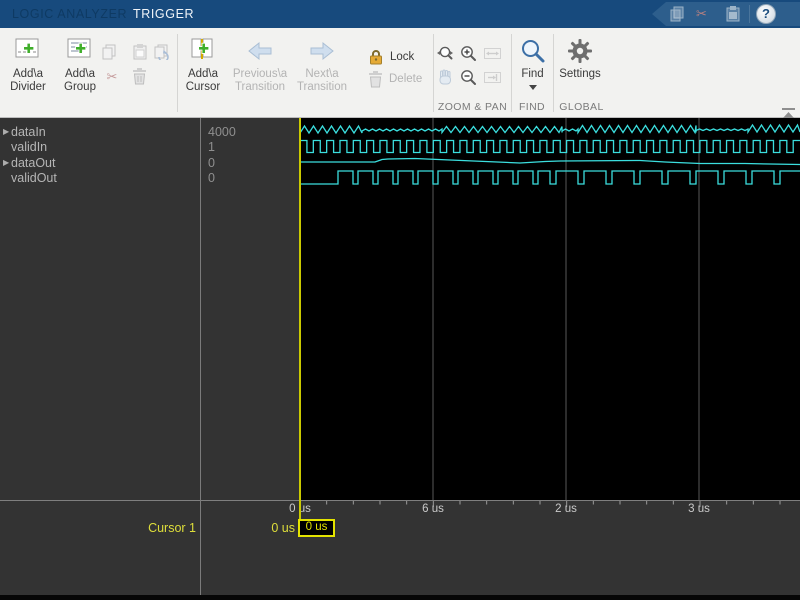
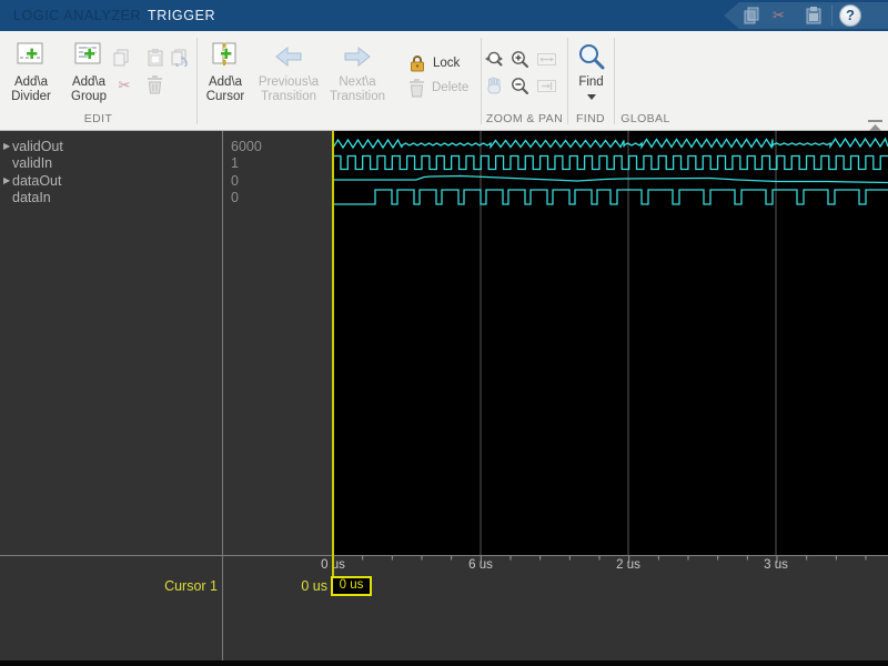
  LOGIC ANALYZER
  TRIGGER
  ✂
  ?
  Add\a
  Divider
  Add\a
  Group
  ✂
+ EDIT
  Add\a
  Cursor
  Previous\a
  Transition
  Next\a
  Transition
  Lock
  Delete
  ZOOM & PAN
  Find
  FIND
- Settings
  GLOBAL
  ▶
- dataIn
+ validOut
- 4000
+ 6000
  validIn
  1
  ▶
  dataOut
  0
- validOut
+ dataIn
  0
  0 us
  6 us
  2 us
  3 us
  Cursor 1
  0 us
  0 us
